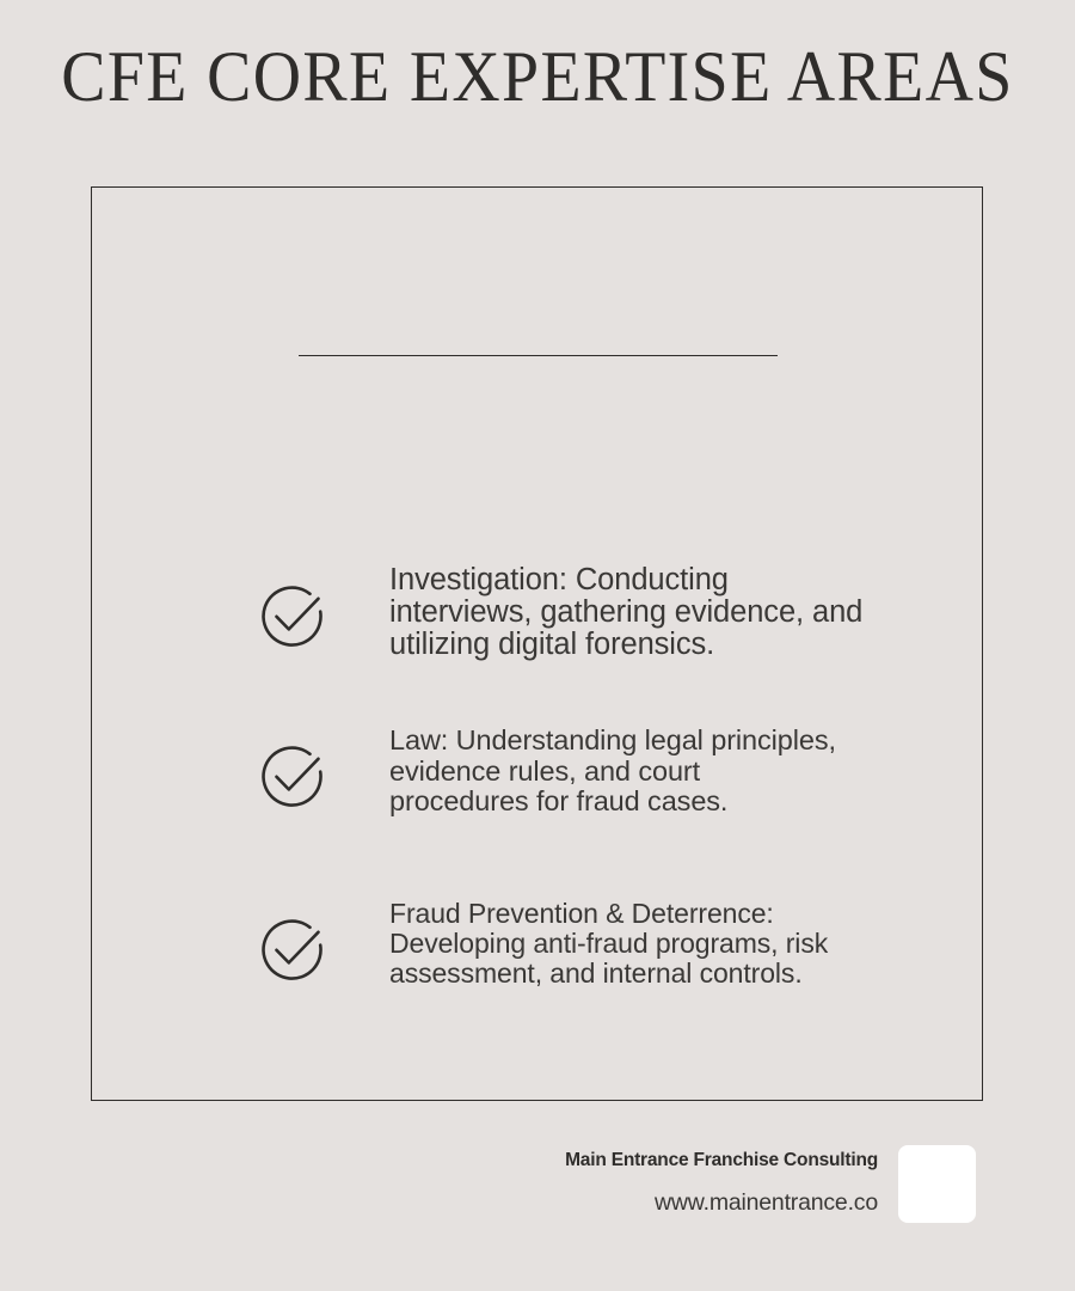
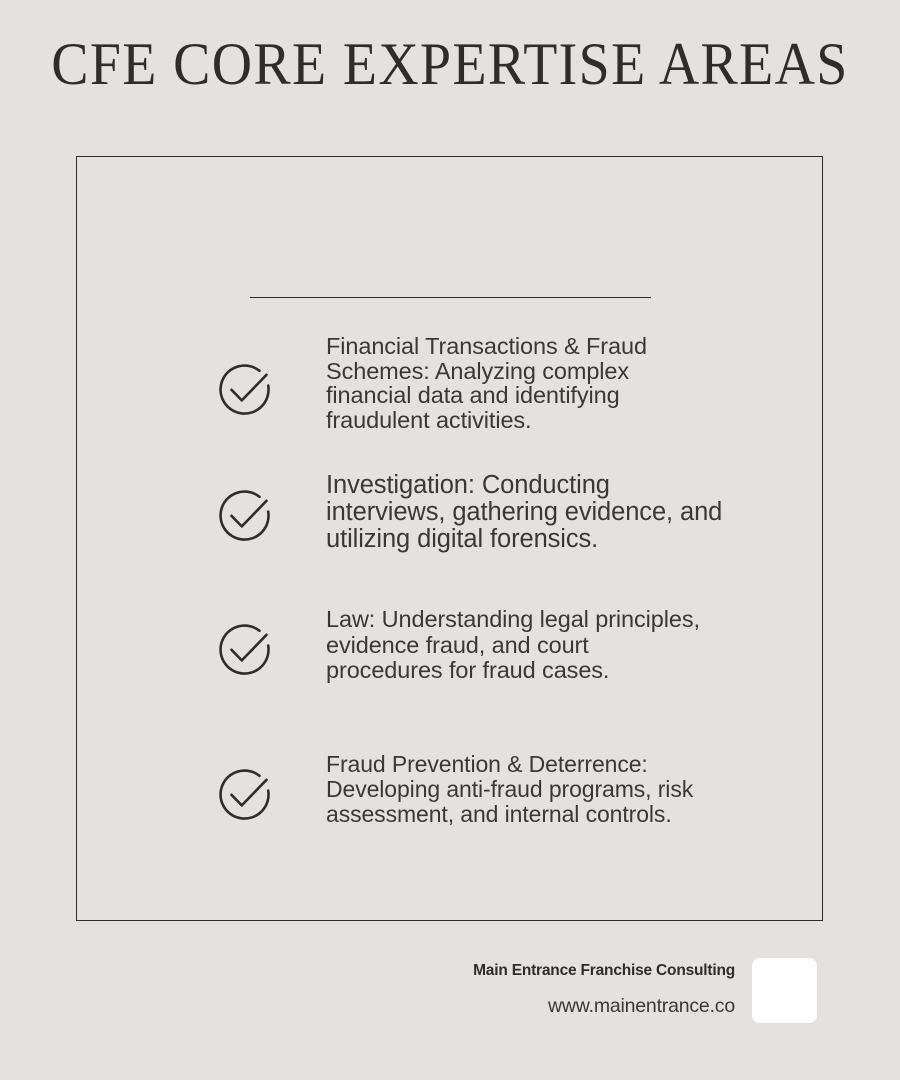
  CFE CORE EXPERTISE AREAS
+ Financial Transactions & Fraud Schemes: Analyzing complex financial data and identifying fraudulent activities.
  Investigation: Conducting interviews, gathering evidence, and utilizing digital forensics.
- Law: Understanding legal principles, evidence rules, and court procedures for fraud cases.
+ Law: Understanding legal principles, evidence fraud, and court procedures for fraud cases.
  Fraud Prevention & Deterrence: Developing anti-fraud programs, risk assessment, and internal controls.
  Main Entrance Franchise Consulting
  www.mainentrance.co
